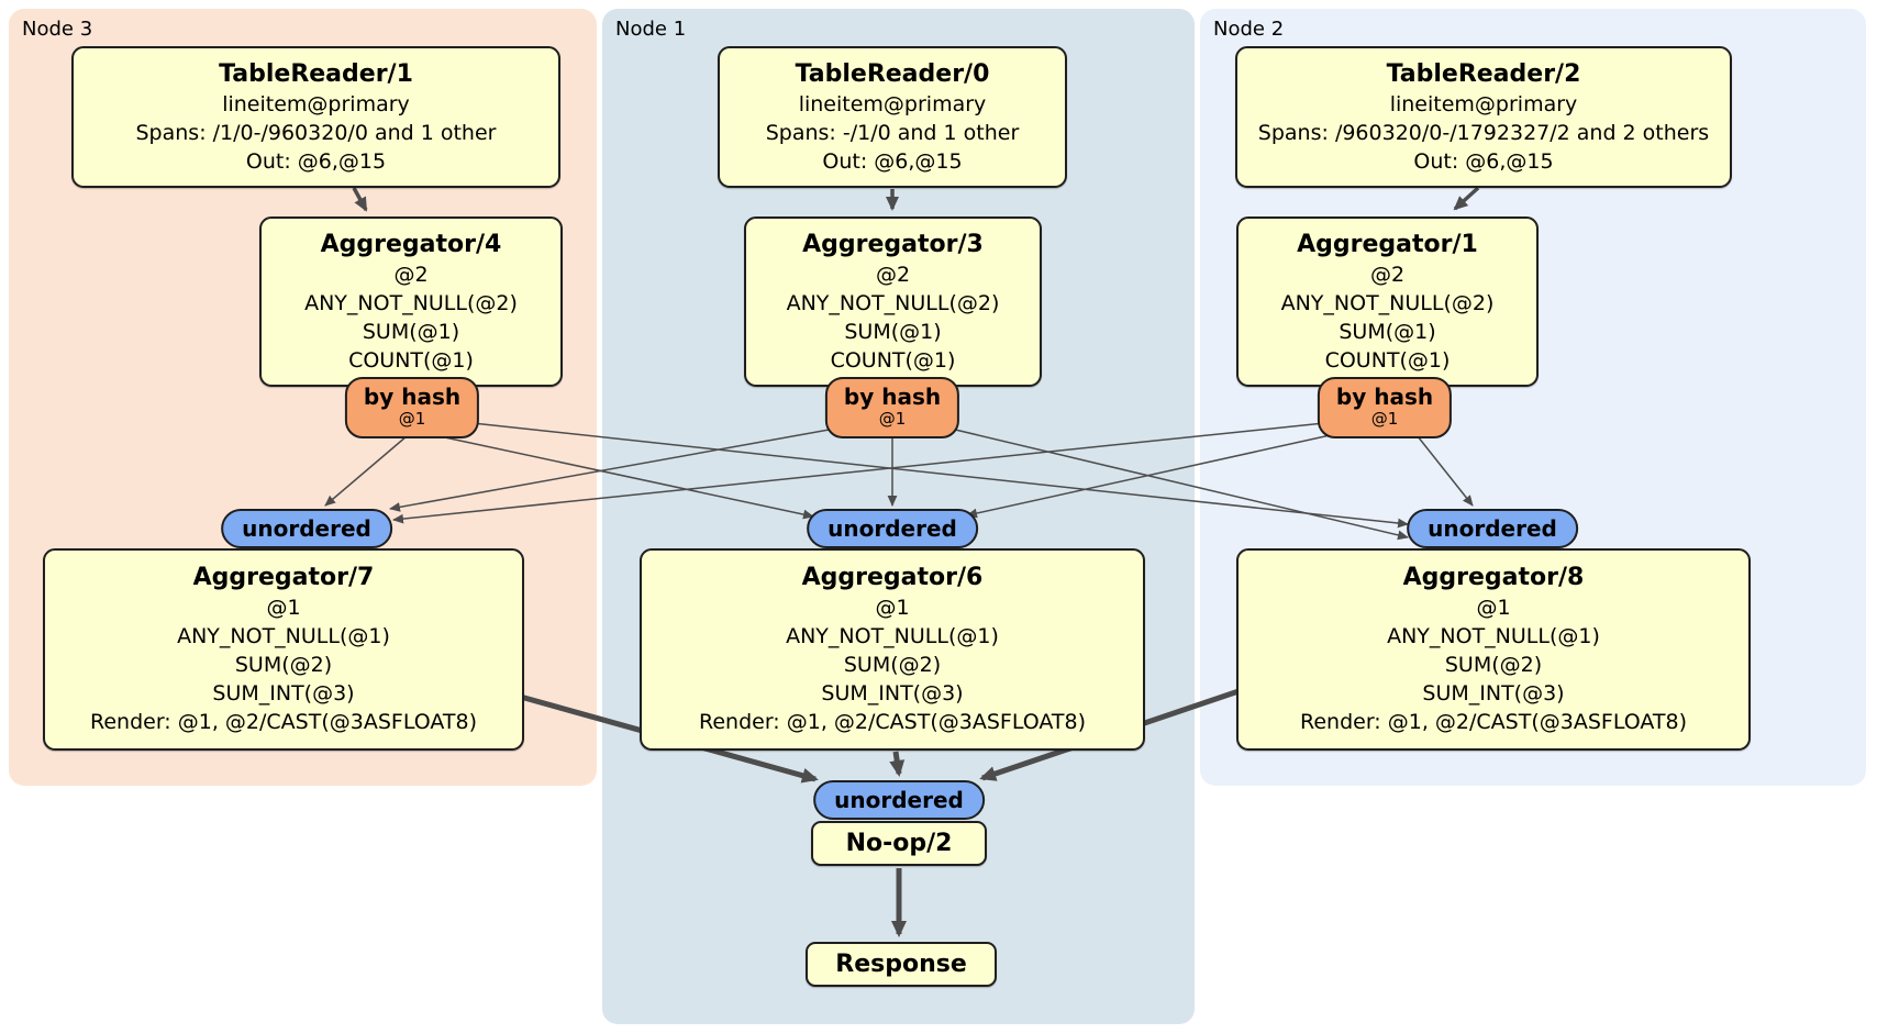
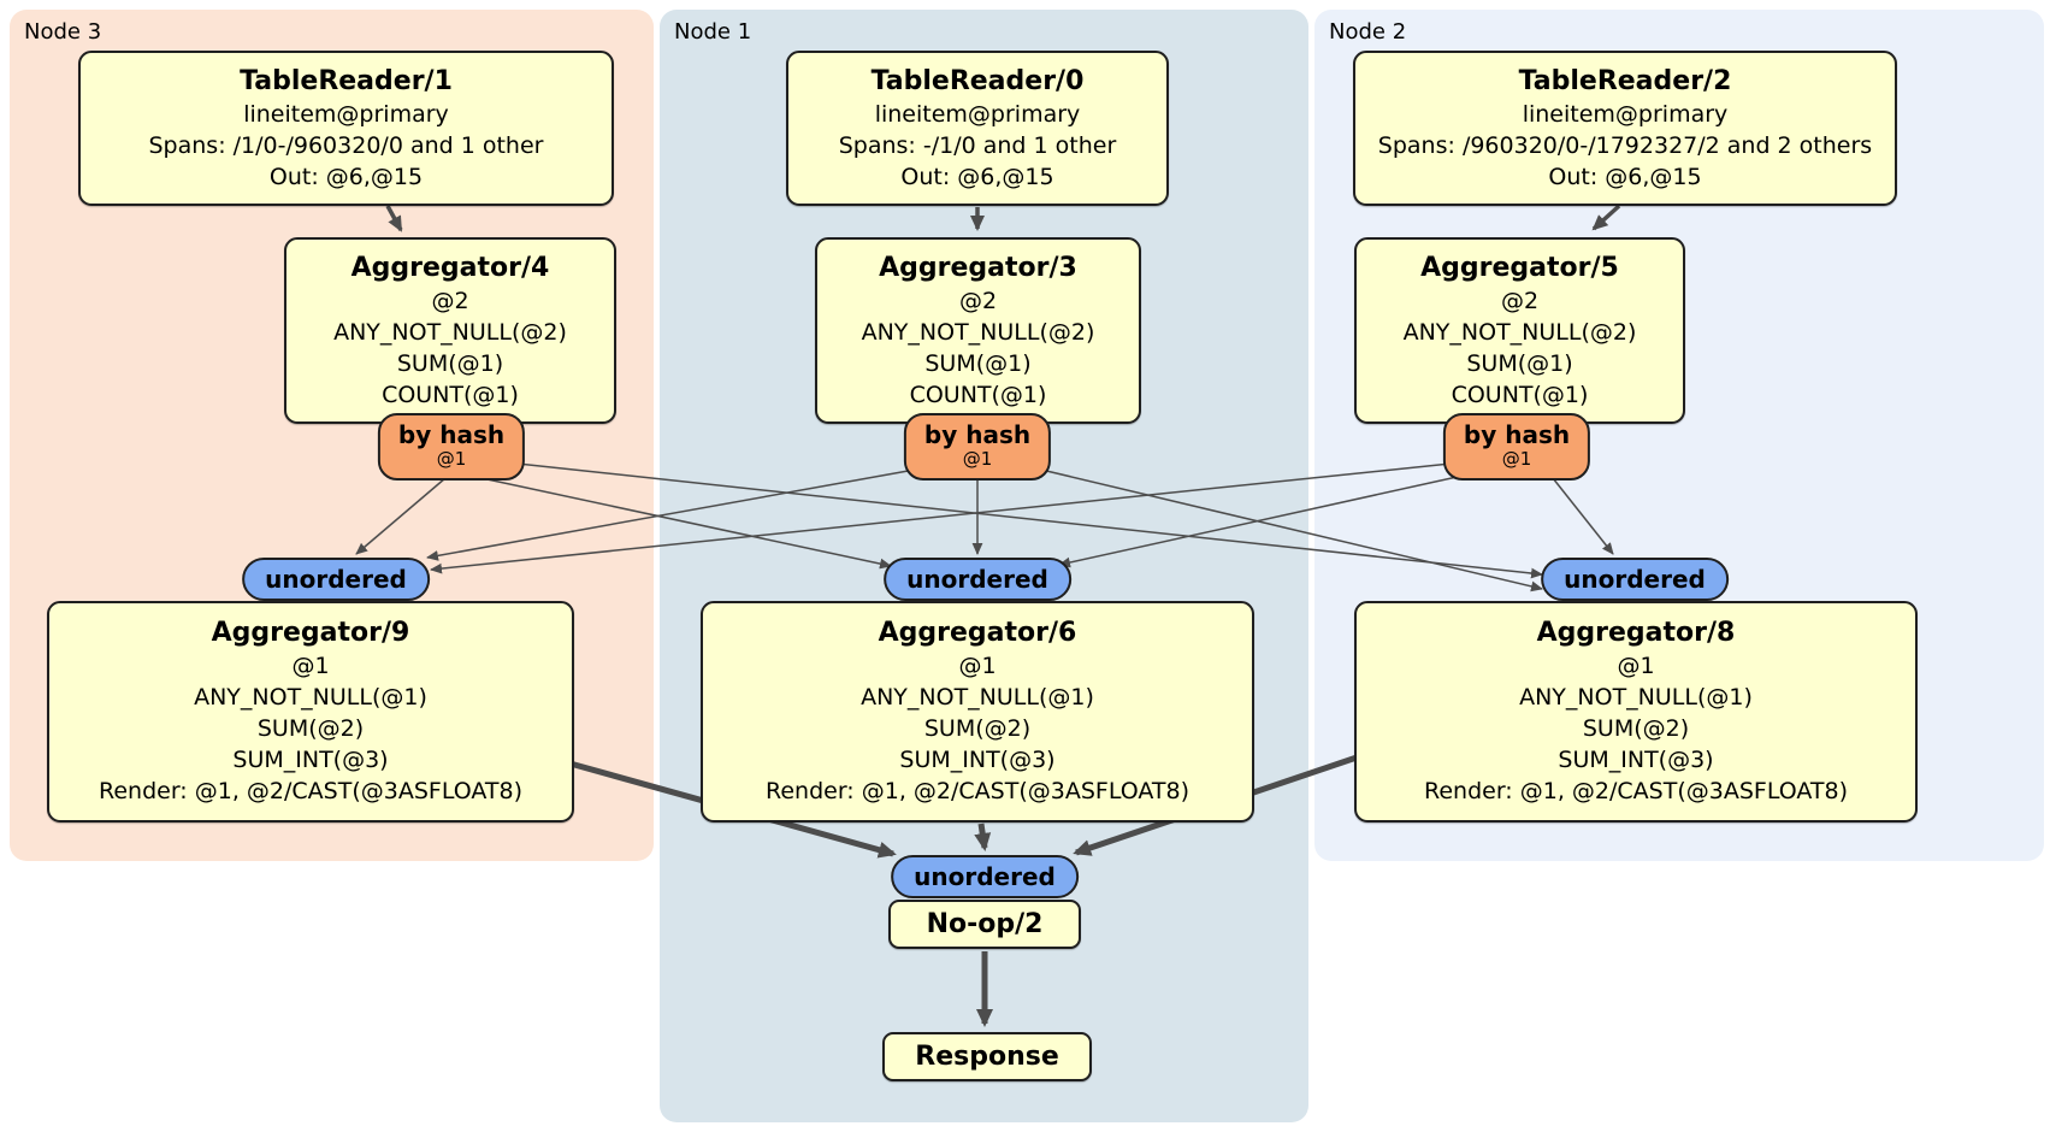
  Node 3
  Node 1
  Node 2
  TableReader/1
  lineitem@primary
  Spans: /1/0-/960320/0 and 1 other
  Out: @6,@15
  Aggregator/4
  @2
  ANY_NOT_NULL(@2)
  SUM(@1)
  COUNT(@1)
  by hash
  @1
  unordered
- Aggregator/7
+ Aggregator/9
  @1
  ANY_NOT_NULL(@1)
  SUM(@2)
  SUM_INT(@3)
  Render: @1, @2/CAST(@3ASFLOAT8)
  TableReader/0
  lineitem@primary
  Spans: -/1/0 and 1 other
  Out: @6,@15
  Aggregator/3
  @2
  ANY_NOT_NULL(@2)
  SUM(@1)
  COUNT(@1)
  by hash
  @1
  unordered
  Aggregator/6
  @1
  ANY_NOT_NULL(@1)
  SUM(@2)
  SUM_INT(@3)
  Render: @1, @2/CAST(@3ASFLOAT8)
  unordered
  No-op/2
  Response
  TableReader/2
  lineitem@primary
  Spans: /960320/0-/1792327/2 and 2 others
  Out: @6,@15
- Aggregator/1
+ Aggregator/5
  @2
  ANY_NOT_NULL(@2)
  SUM(@1)
  COUNT(@1)
  by hash
  @1
  unordered
  Aggregator/8
  @1
  ANY_NOT_NULL(@1)
  SUM(@2)
  SUM_INT(@3)
  Render: @1, @2/CAST(@3ASFLOAT8)
